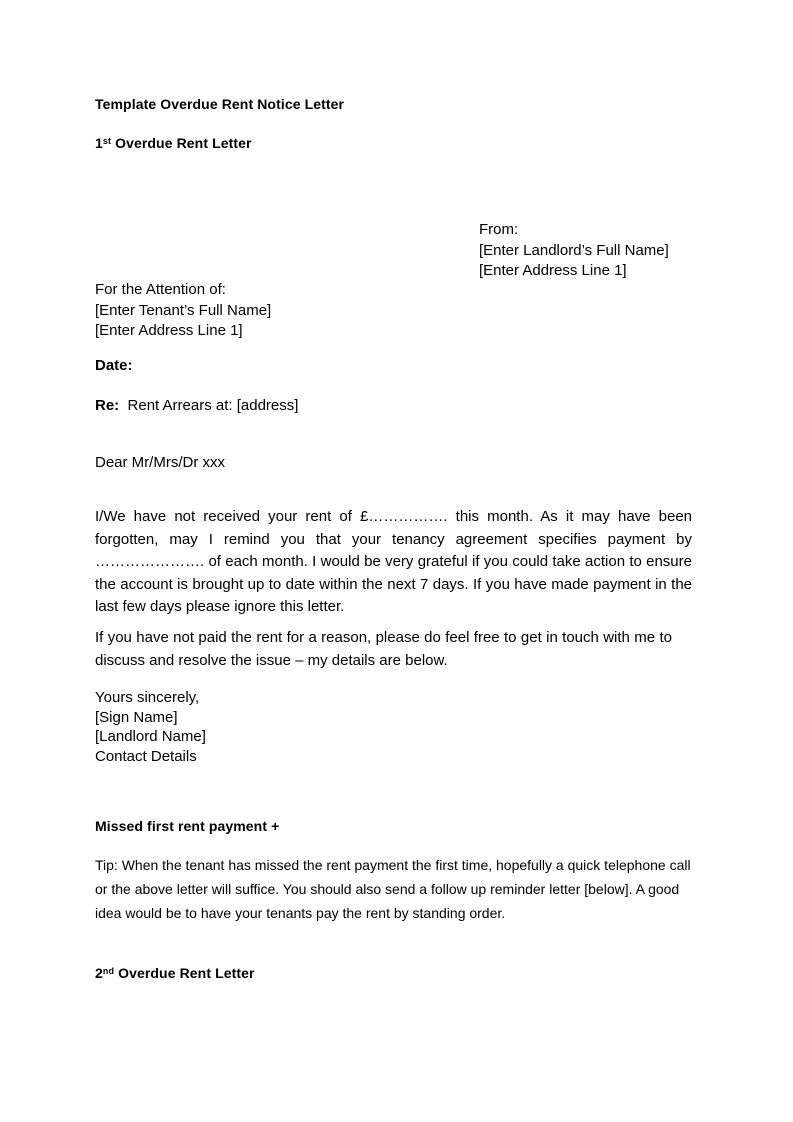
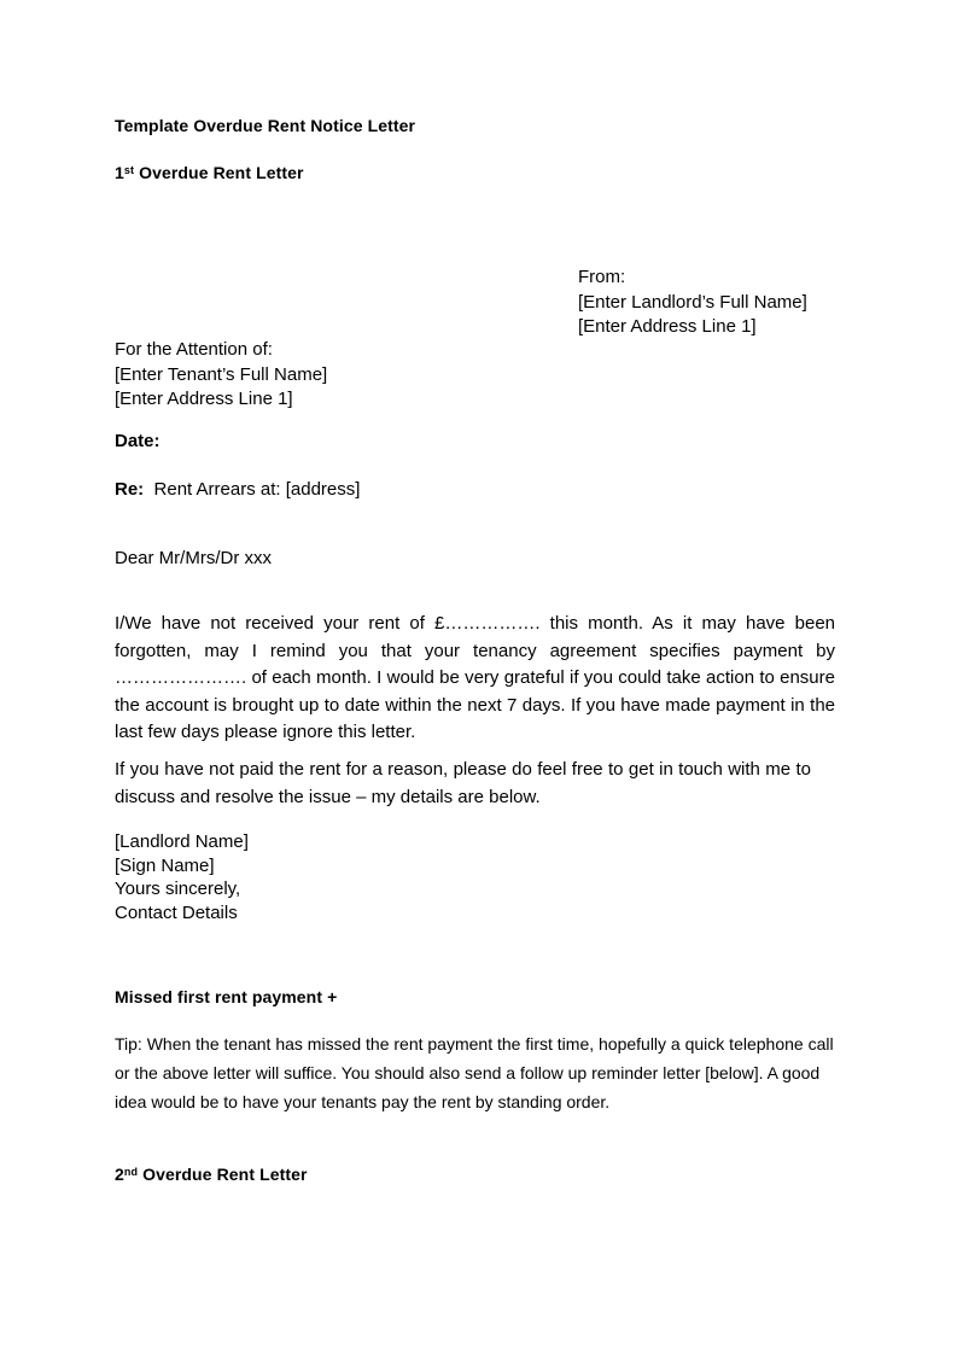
  Template Overdue Rent Notice Letter
  1st Overdue Rent Letter
  From:
  [Enter Landlord’s Full Name]
  [Enter Address Line 1]
  For the Attention of:
  [Enter Tenant’s Full Name]
  [Enter Address Line 1]
  Date:
  Re: Rent Arrears at: [address]
  Dear Mr/Mrs/Dr xxx
  I/We have not received your rent of £……………. this month. As it may have been forgotten, may I remind you that your tenancy agreement specifies payment by …………………. of each month. I would be very grateful if you could take action to ensure the account is brought up to date within the next 7 days. If you have made payment in the last few days please ignore this letter.
  If you have not paid the rent for a reason, please do feel free to get in touch with me to discuss and resolve the issue – my details are below.
- Yours sincerely,
+ [Landlord Name]
  [Sign Name]
- [Landlord Name]
+ Yours sincerely,
  Contact Details
  Missed first rent payment +
  Tip: When the tenant has missed the rent payment the first time, hopefully a quick telephone call or the above letter will suffice. You should also send a follow up reminder letter [below]. A good idea would be to have your tenants pay the rent by standing order.
  2nd Overdue Rent Letter
